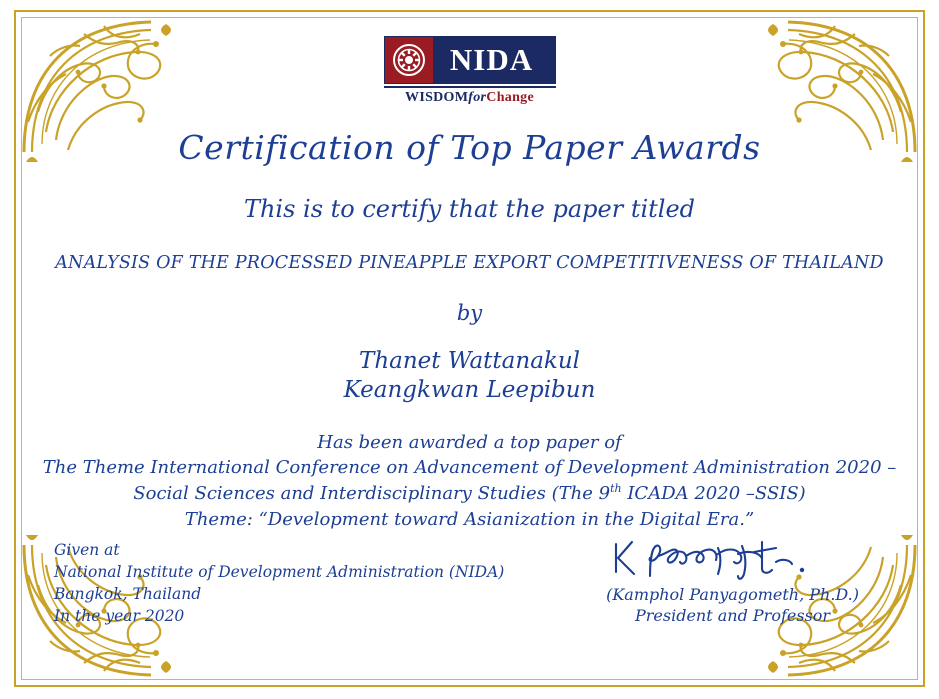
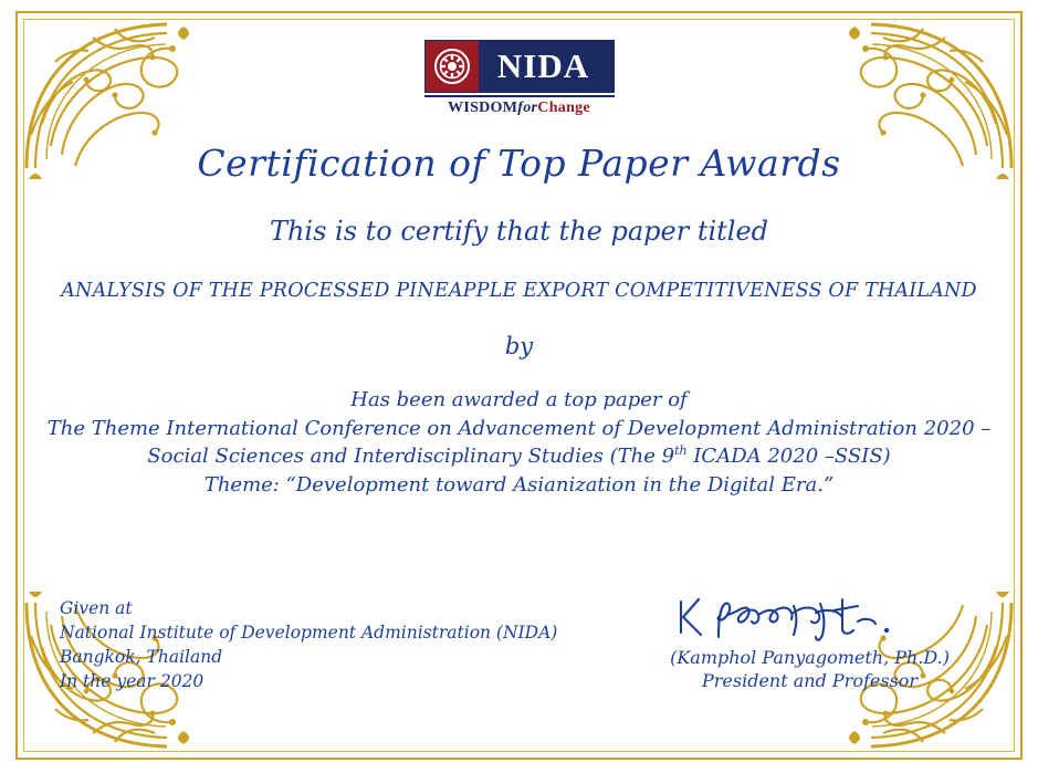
  NIDA
  WISDOMforChange
  Certification of Top Paper Awards
  This is to certify that the paper titled
  ANALYSIS OF THE PROCESSED PINEAPPLE EXPORT COMPETITIVENESS OF THAILAND
  by
- Thanet Wattanakul
- Keangkwan Leepibun
  Has been awarded a top paper of
  The Theme International Conference on Advancement of Development Administration 2020 –
  Social Sciences and Interdisciplinary Studies (The 9th ICADA 2020 –SSIS)
  Theme: “Development toward Asianization in the Digital Era.”
  Given at
  National Institute of Development Administration (NIDA)
  Bangkok, Thailand
  In the year 2020
  (Kamphol Panyagometh, Ph.D.)
  President and Professor
